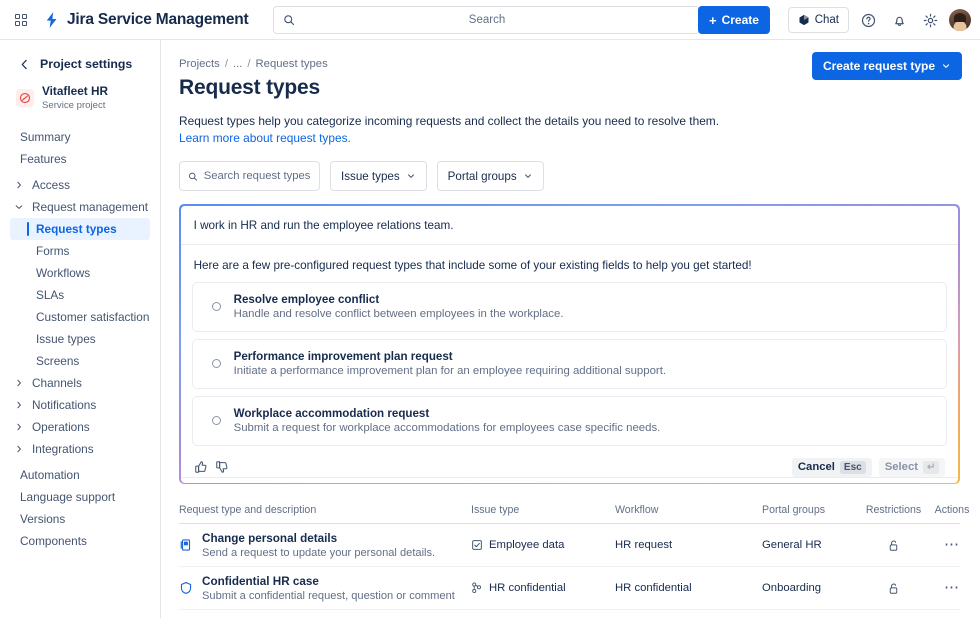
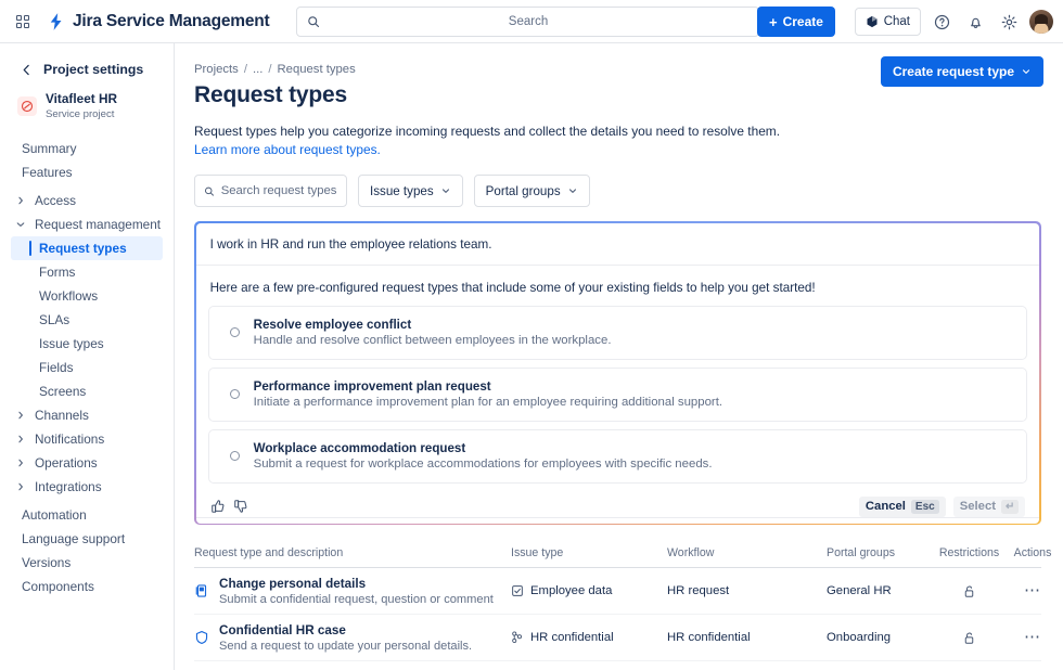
  Jira Service Management
  Search
  +
  Create
  Chat
  Project settings
  Vitafleet HR
  Service project
  Summary
  Features
  Access
  Request management
  Request types
  Forms
  Workflows
  SLAs
- Customer satisfaction
  Issue types
+ Fields
  Screens
  Channels
  Notifications
  Operations
  Integrations
  Automation
  Language support
  Versions
  Components
  Projects
  /
  ...
  /
  Request types
  Request types
  Create request type
  Request types help you categorize incoming requests and collect the details you need to resolve them.
  Learn more about request types.
  Search request types
  Issue types
  Portal groups
  I work in HR and run the employee relations team.
  Here are a few pre-configured request types that include some of your existing fields to help you get started!
  Resolve employee conflict
  Handle and resolve conflict between employees in the workplace.
  Performance improvement plan request
  Initiate a performance improvement plan for an employee requiring additional support.
  Workplace accommodation request
- Submit a request for workplace accommodations for employees case specific needs.
+ Submit a request for workplace accommodations for employees with specific needs.
  Cancel
  Esc
  Select
  ↵
  Request type and description
  Issue type
  Workflow
  Portal groups
  Restrictions
  Actions
  Change personal details
- Send a request to update your personal details.
+ Submit a confidential request, question or comment
  Employee data
  HR request
  General HR
  ⋯
  Confidential HR case
- Submit a confidential request, question or comment
+ Send a request to update your personal details.
  HR confidential
  HR confidential
  Onboarding
  ⋯
